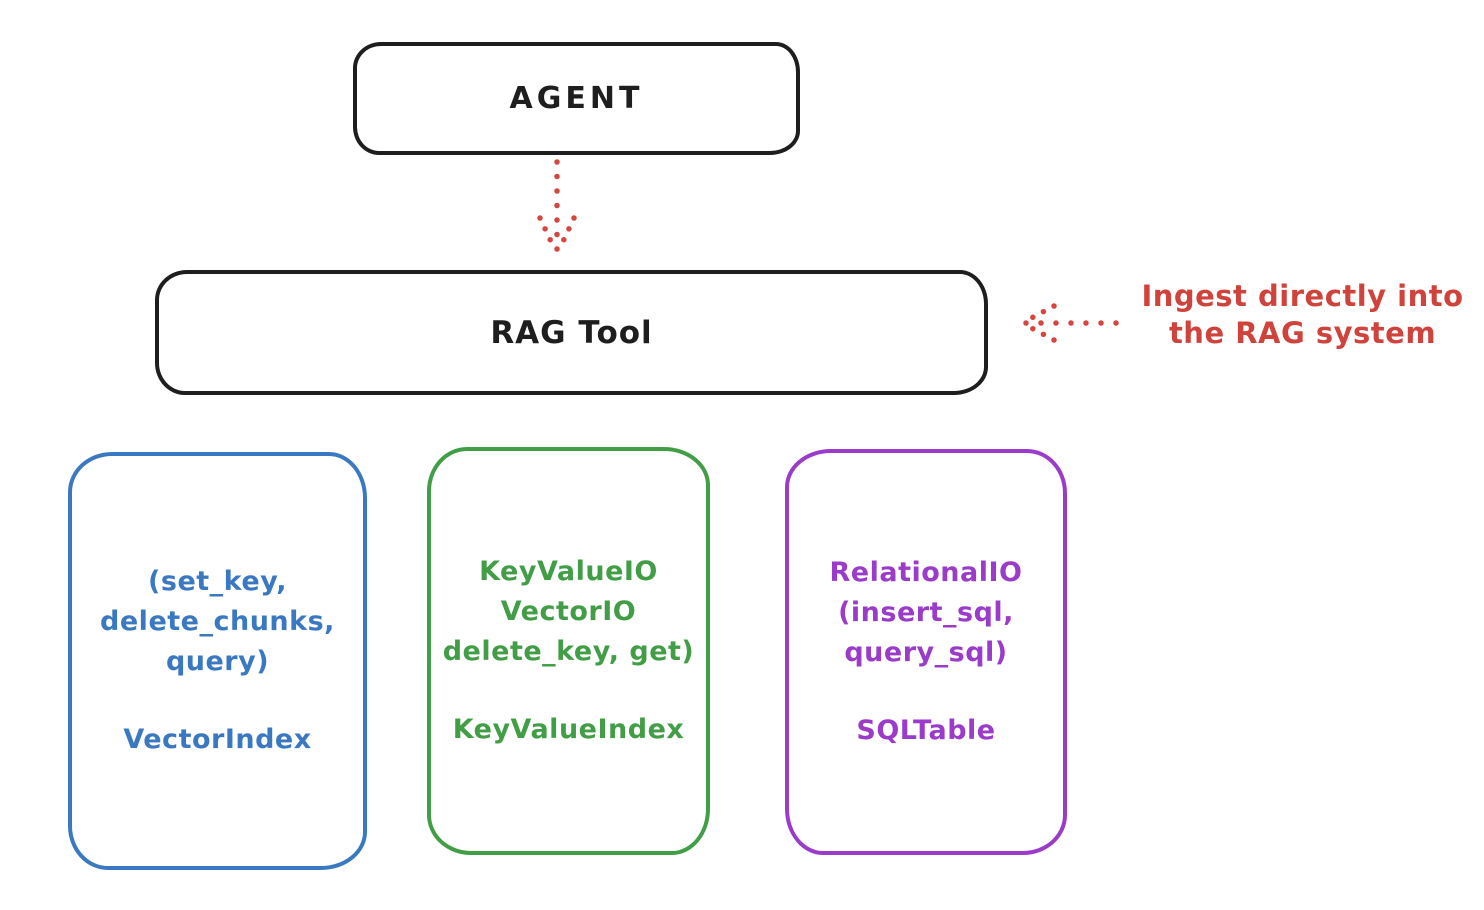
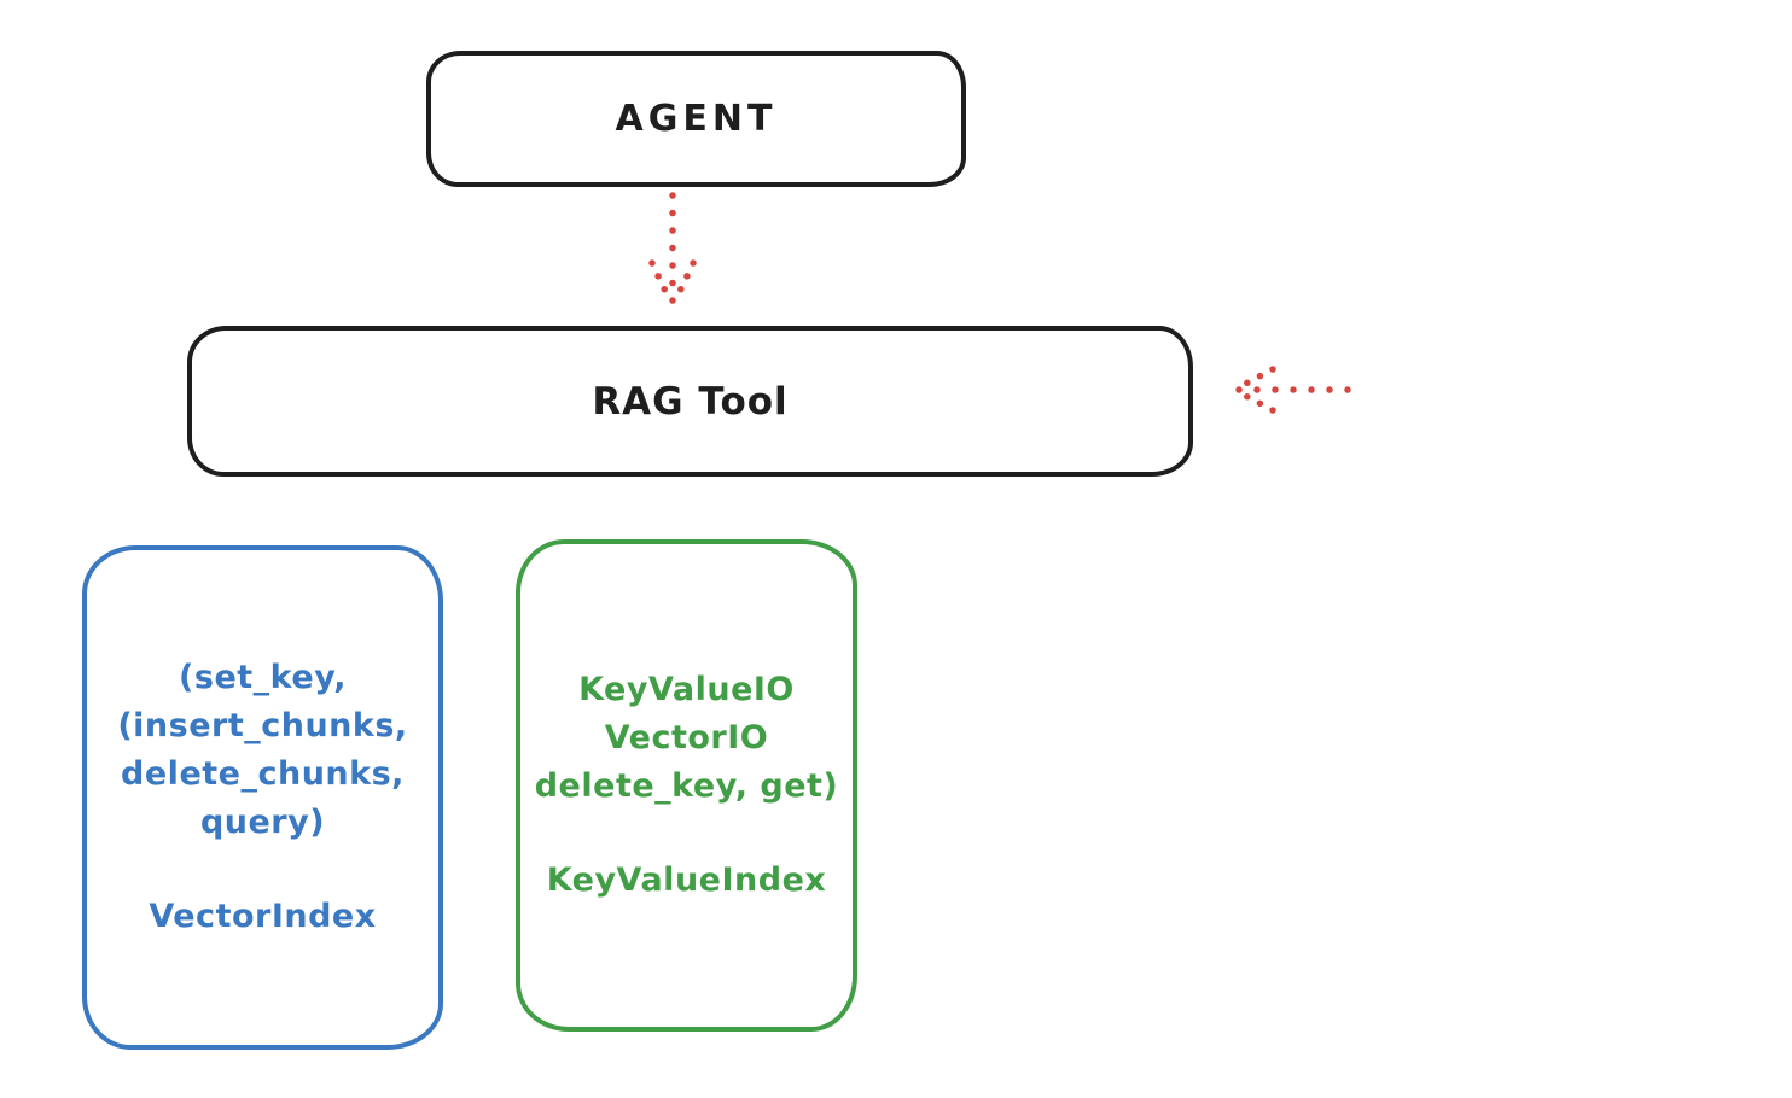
  AGENT
  RAG Tool
- Ingest directly into
- the RAG system
  (set_key,
+ (insert_chunks,
  delete_chunks,
  query)
  VectorIndex
  KeyValueIO
  VectorIO
  delete_key, get)
  KeyValueIndex
- RelationalIO
- (insert_sql,
- query_sql)
- SQLTable
